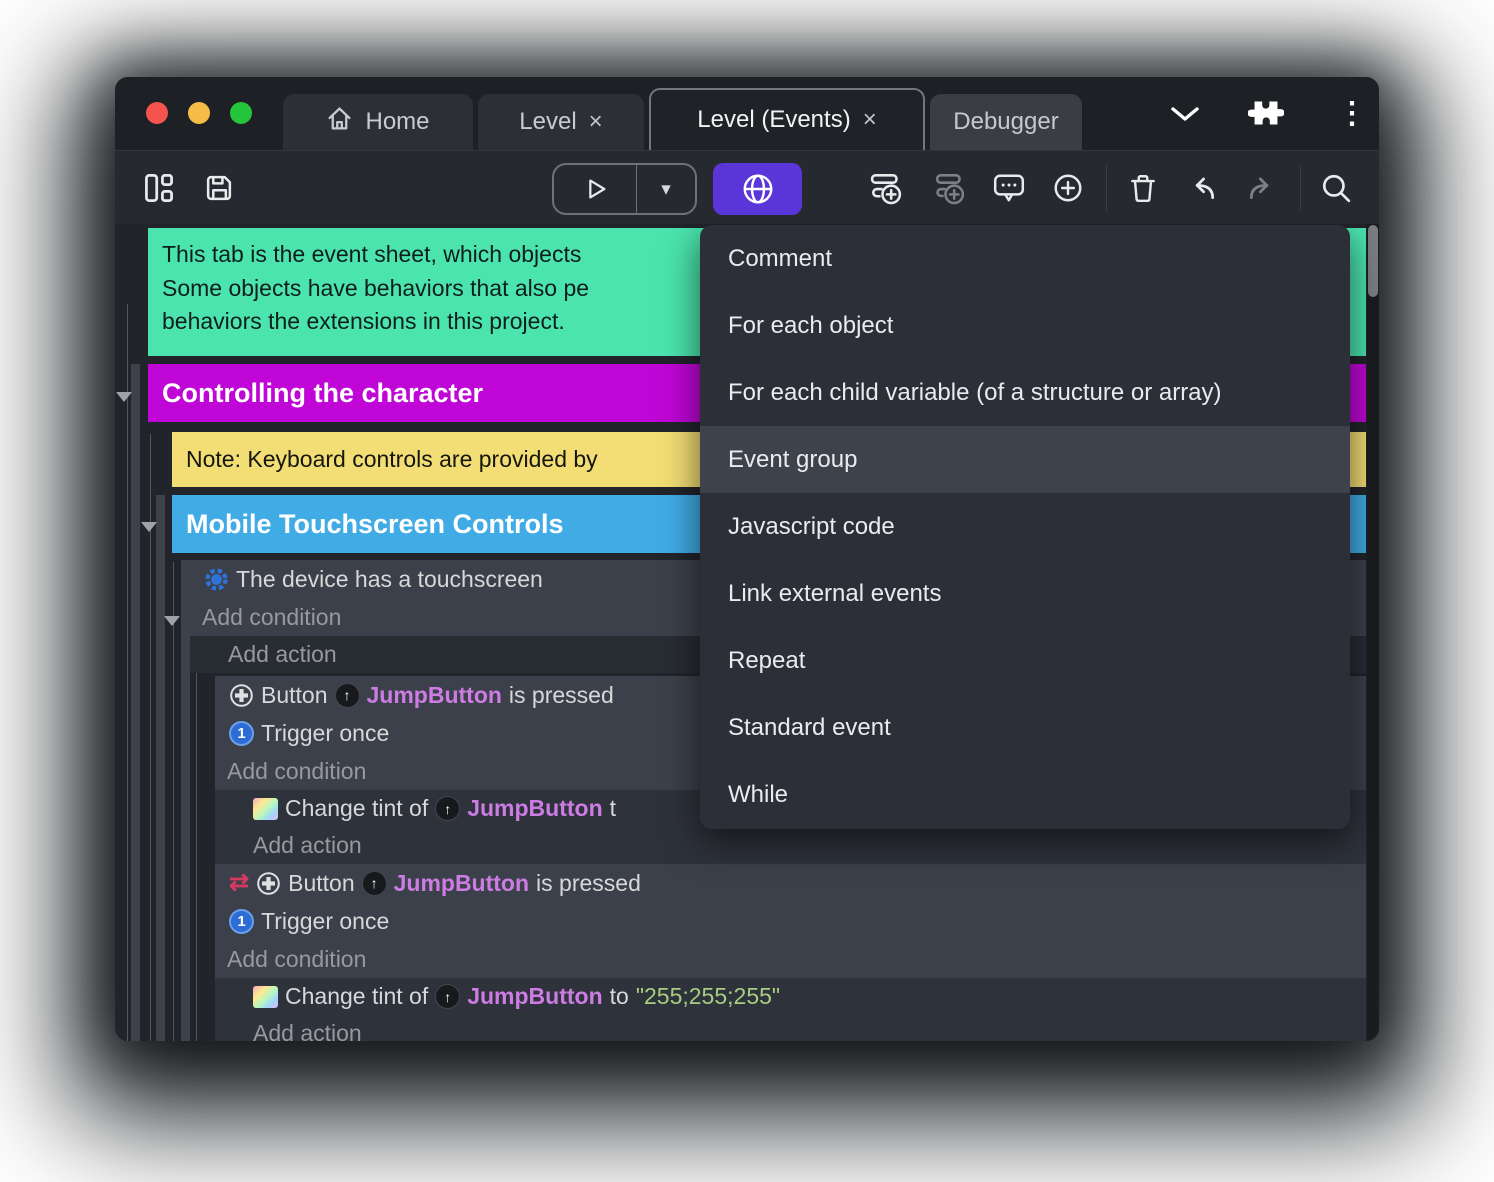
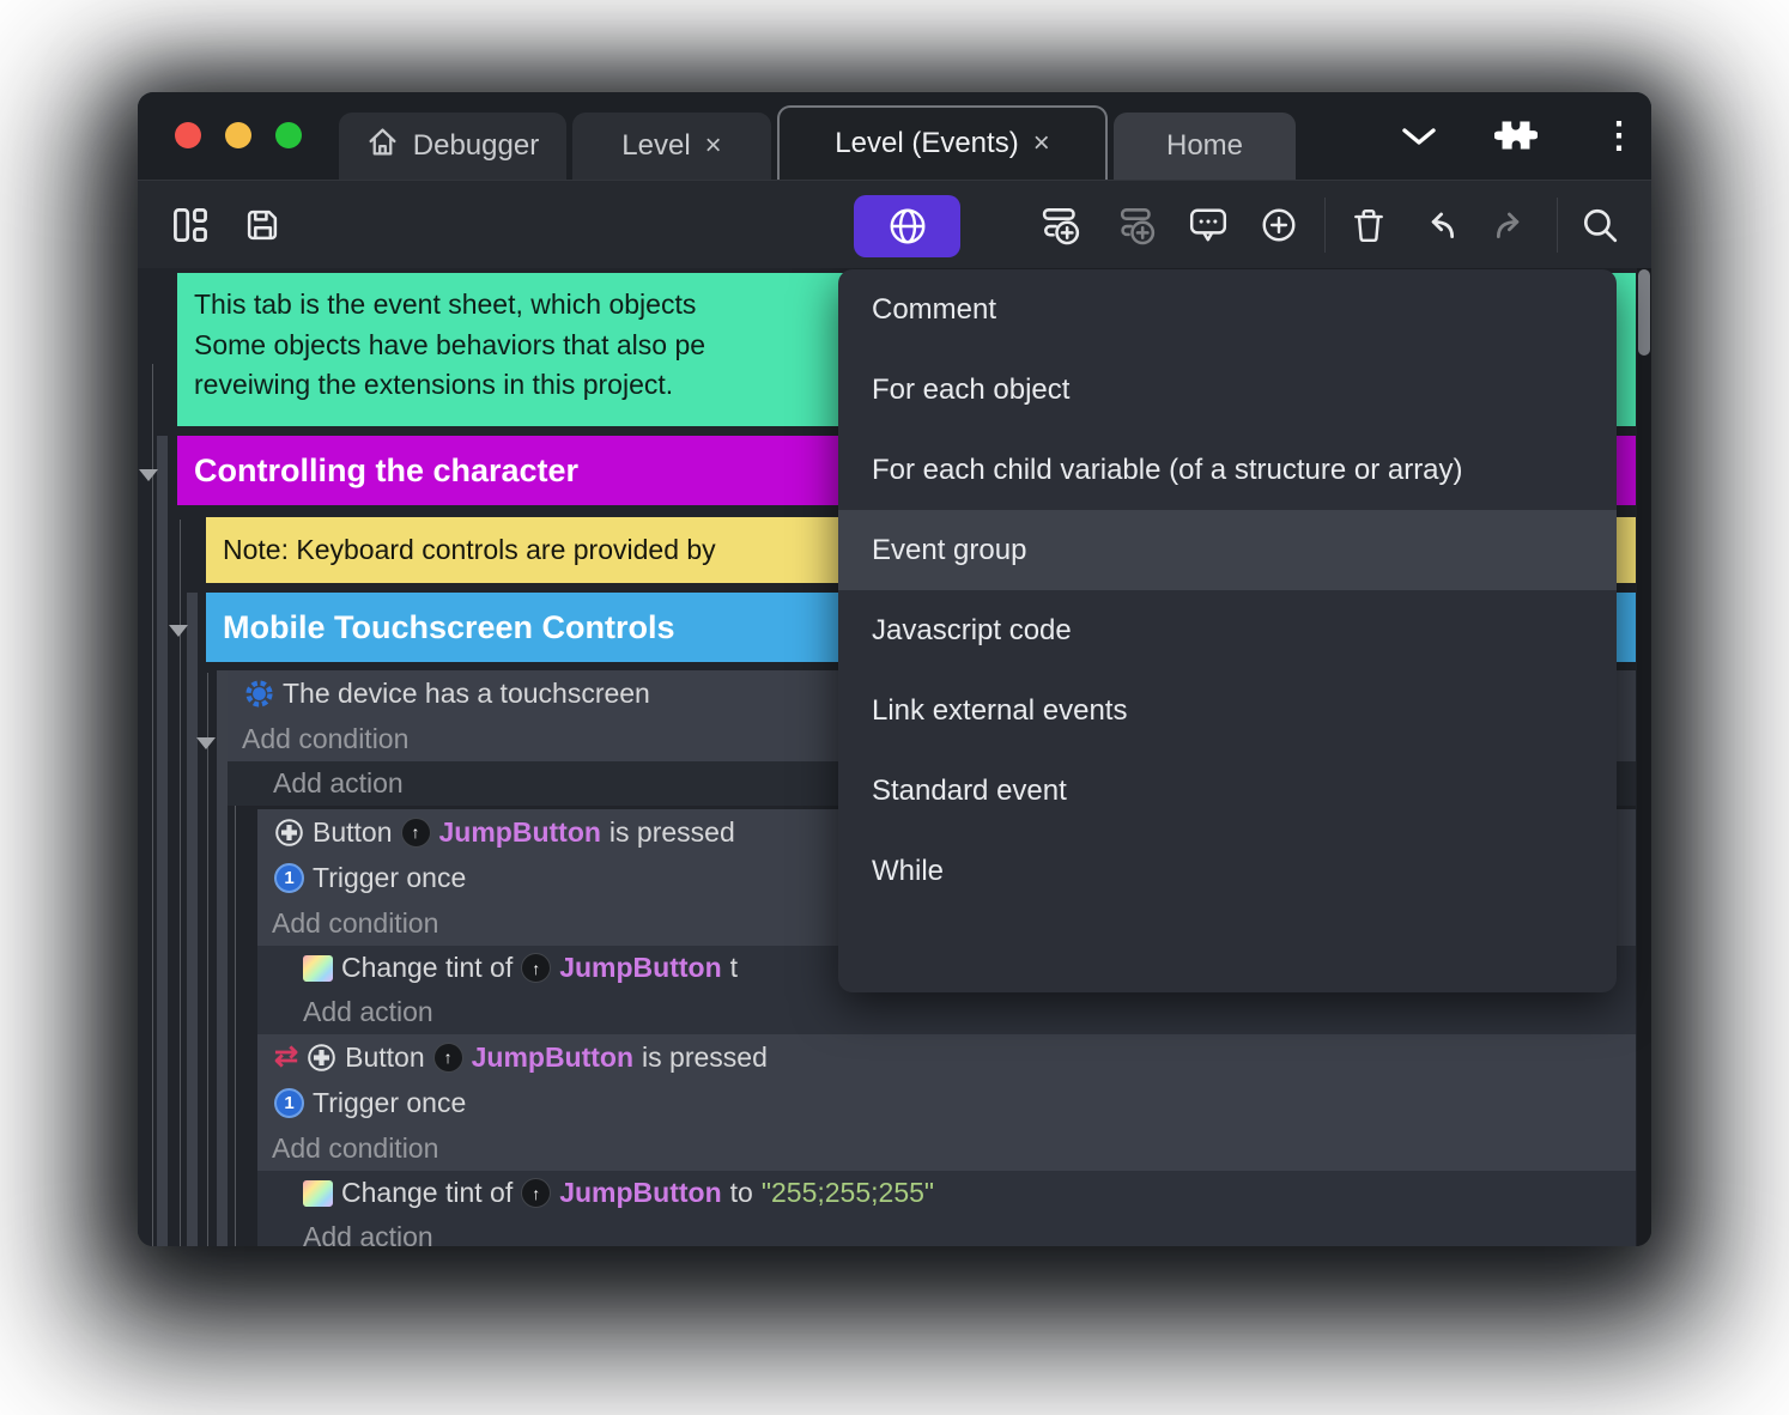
- Home
+ Debugger
  Level
  ×
  Level (Events)
  ×
- Debugger
+ Home
  ⋮
- ▾
  This tab is the event sheet, which objects
  Some objects have behaviors that also pe
- behaviors the extensions in this project.
+ reveiwing the extensions in this project.
  Controlling the character
  Note: Keyboard controls are provided by
  Mobile Touchscreen Controls
  The device has a touchscreen
  Add condition
  Add action
  Button
  ↑
  JumpButton
  is pressed
  1
  Trigger once
  Add condition
  Change tint of
  ↑
  JumpButton
  t
  Add action
  ⇄
  Button
  ↑
  JumpButton
  is pressed
  1
  Trigger once
  Add condition
  Change tint of
  ↑
  JumpButton
  to
  "255;255;255"
  Add action
  Comment
  For each object
  For each child variable (of a structure or array)
  Event group
  Javascript code
  Link external events
- Repeat
  Standard event
  While
